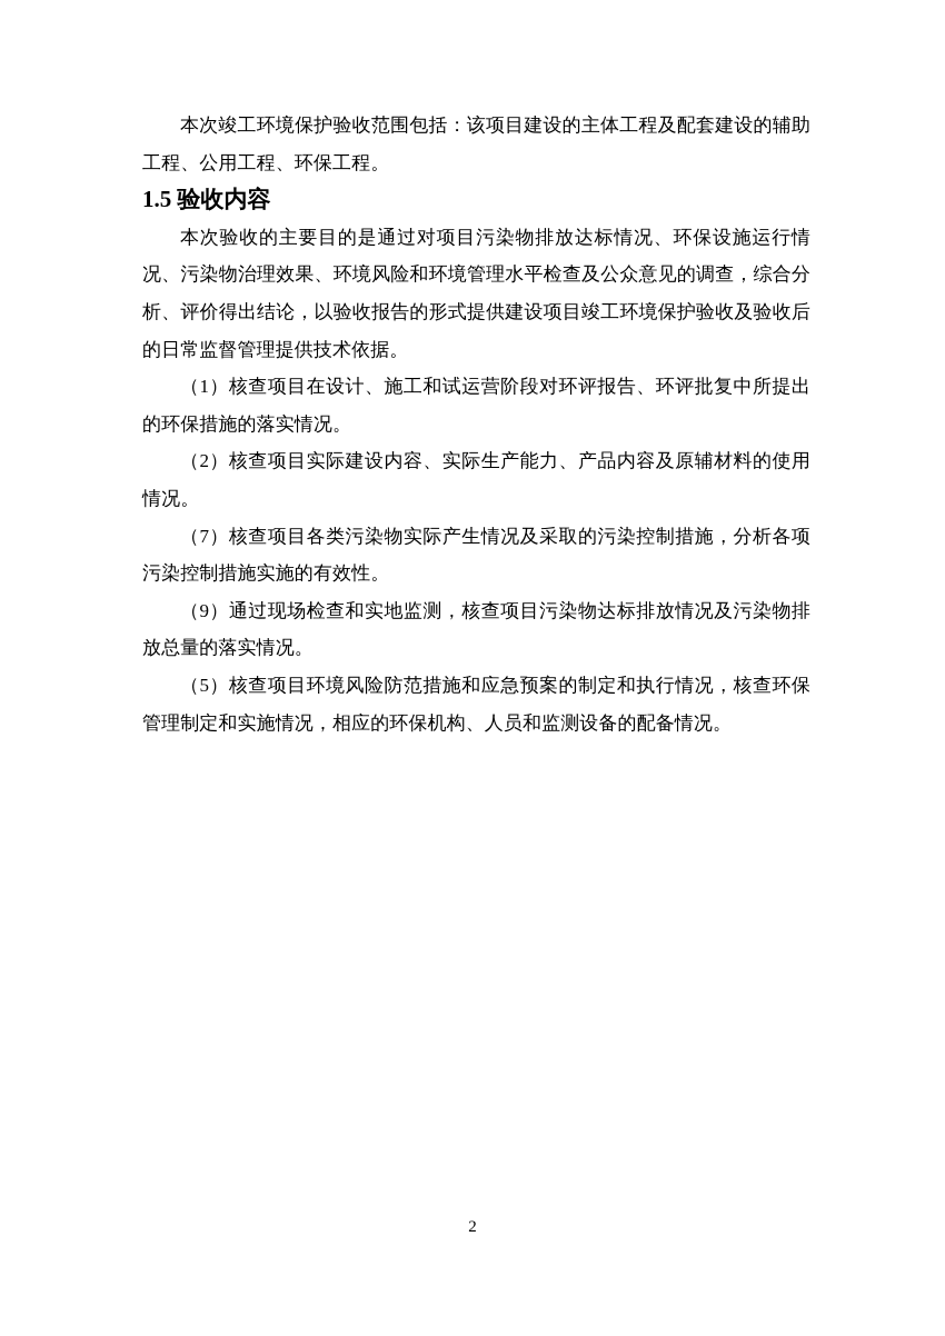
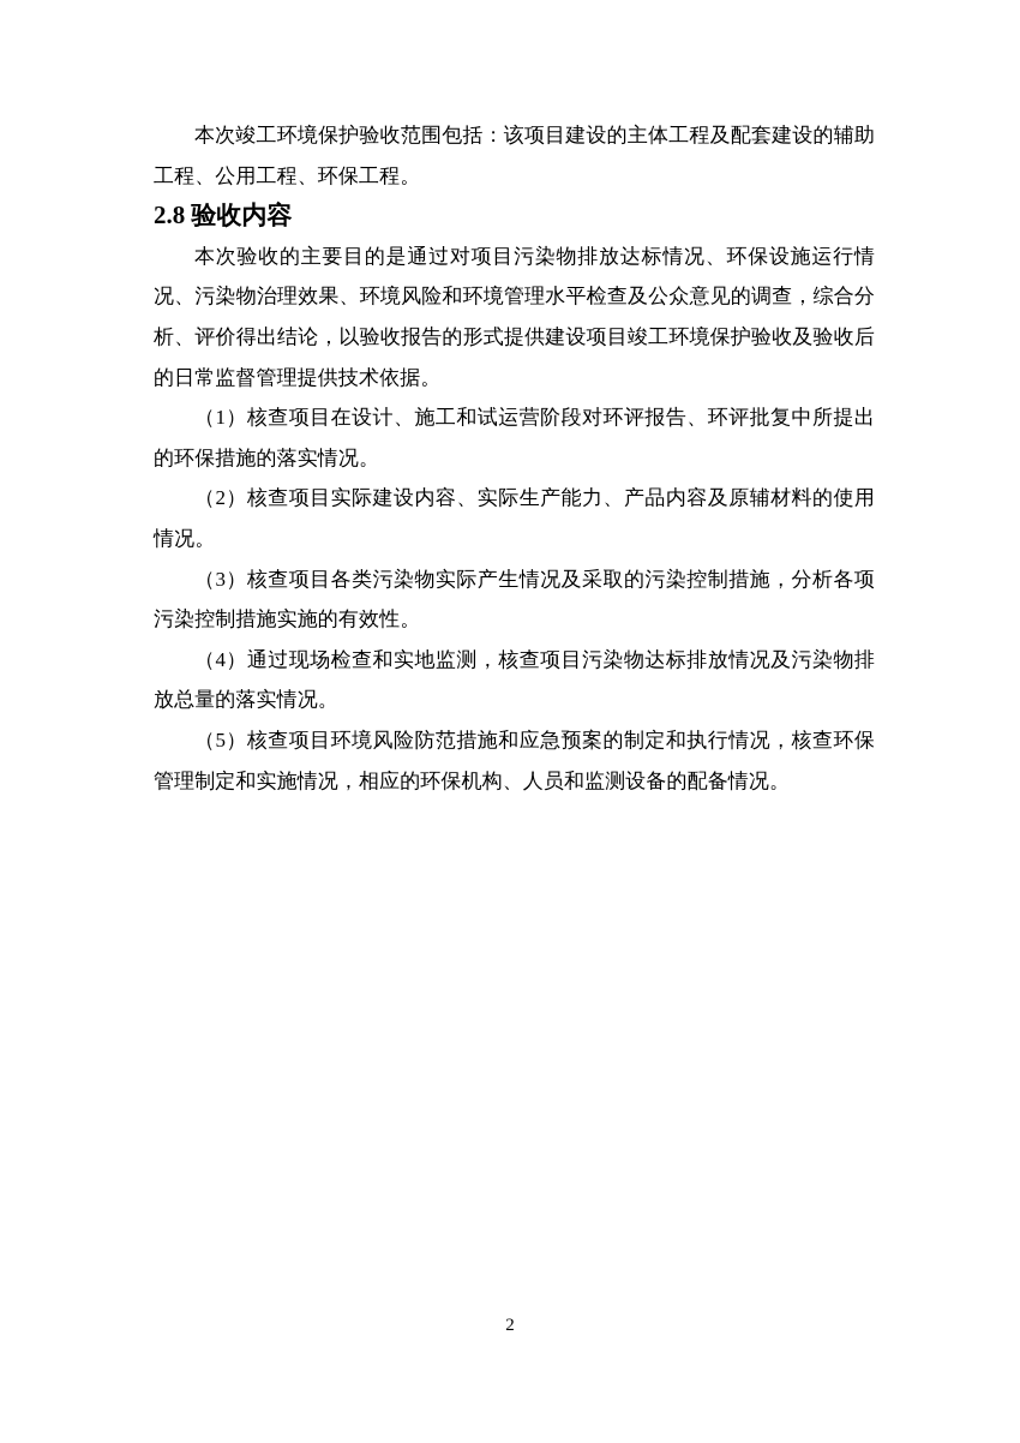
  本次竣工环境保护验收范围包括：该项目建设的主体工程及配套建设的辅助工程、公用工程、环保工程。
- 1.5 验收内容
+ 2.8 验收内容
  本次验收的主要目的是通过对项目污染物排放达标情况、环保设施运行情况、污染物治理效果、环境风险和环境管理水平检查及公众意见的调查，综合分析、评价得出结论，以验收报告的形式提供建设项目竣工环境保护验收及验收后的日常监督管理提供技术依据。
  （1）核查项目在设计、施工和试运营阶段对环评报告、环评批复中所提出的环保措施的落实情况。
  （2）核查项目实际建设内容、实际生产能力、产品内容及原辅材料的使用情况。
- （7）核查项目各类污染物实际产生情况及采取的污染控制措施，分析各项污染控制措施实施的有效性。
+ （3）核查项目各类污染物实际产生情况及采取的污染控制措施，分析各项污染控制措施实施的有效性。
- （9）通过现场检查和实地监测，核查项目污染物达标排放情况及污染物排放总量的落实情况。
+ （4）通过现场检查和实地监测，核查项目污染物达标排放情况及污染物排放总量的落实情况。
  （5）核查项目环境风险防范措施和应急预案的制定和执行情况，核查环保管理制定和实施情况，相应的环保机构、人员和监测设备的配备情况。
  2
